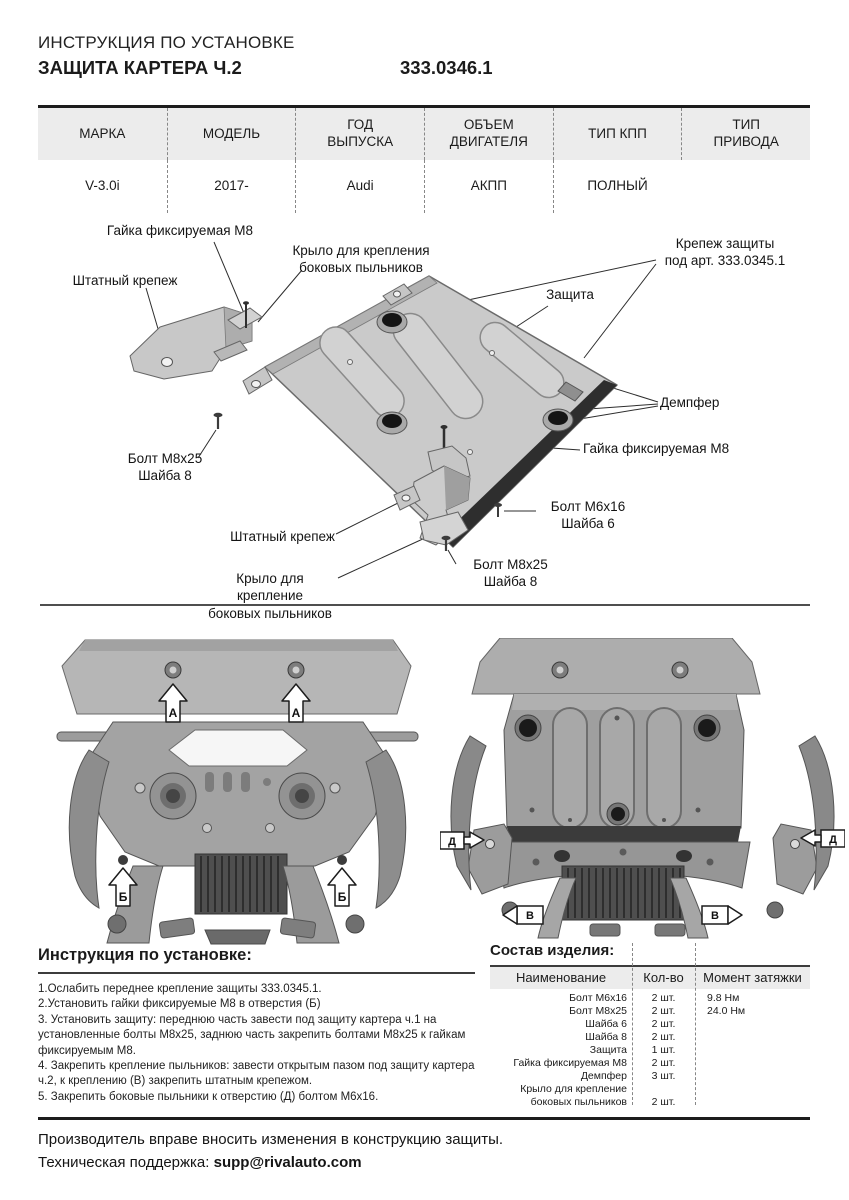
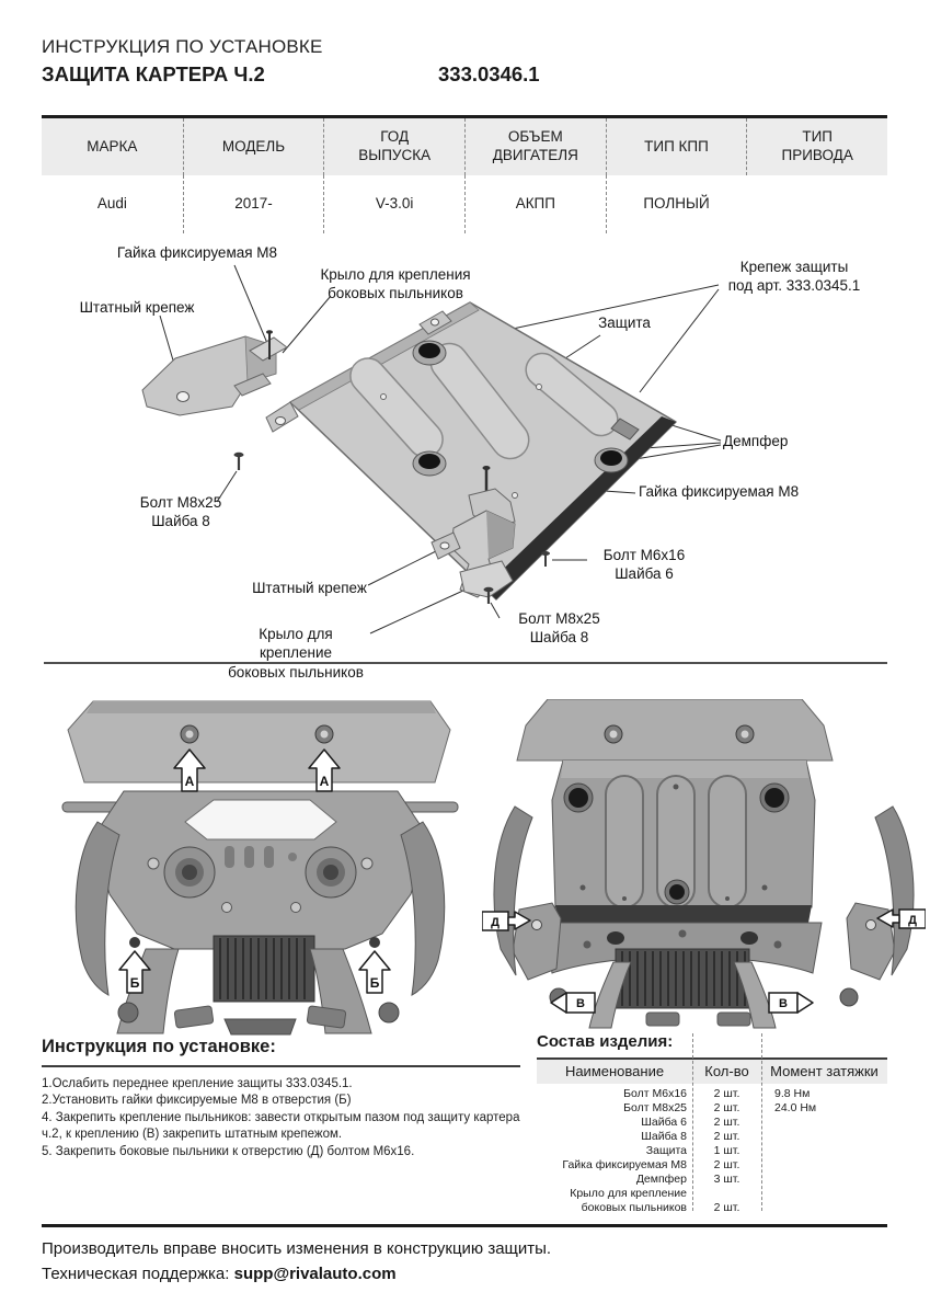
  ИНСТРУКЦИЯ ПО УСТАНОВКЕ
  ЗАЩИТА КАРТЕРА Ч.2
  333.0346.1
  МАРКА
  МОДЕЛЬ
  ГОД
  ВЫПУСКА
  ОБЪЕМ
  ДВИГАТЕЛЯ
  ТИП КПП
  ТИП
  ПРИВОДА
- V-3.0i
+ Audi
  2017-
- Audi
+ V-3.0i
  АКПП
  ПОЛНЫЙ
  Гайка фиксируемая М8
  Крыло для крепления
  боковых пыльников
  Штатный крепеж
  Крепеж защиты
  под арт. 333.0345.1
  Защита
  Демпфер
  Гайка фиксируемая М8
  Болт М8х25
  Шайба 8
  Штатный крепеж
  Крыло для крепление
  боковых пыльников
  Болт М6х16
  Шайба 6
  Болт М8х25
  Шайба 8
  А
  А
  Б
  Б
  Д
  Д
  В
  В
  Инструкция по установке:
  1.Ослабить переднее крепление защиты 333.0345.1.
  2.Установить гайки фиксируемые М8 в отверстия (Б)
- 3. Установить защиту: переднюю часть завести под защиту картера ч.1 на установленные болты М8х25, заднюю часть закрепить болтами М8х25 к гайкам фиксируемым М8.
  4. Закрепить крепление пыльников: завести открытым пазом под защиту картера ч.2, к креплению (В) закрепить штатным крепежом.
  5. Закрепить боковые пыльники к отверстию (Д) болтом М6х16.
  Состав изделия:
  Наименование
  Кол-во
  Момент затяжки
  Болт М6х16
  2 шт.
  9.8 Нм
  Болт М8х25
  2 шт.
  24.0 Нм
  Шайба 6
  2 шт.
  Шайба 8
  2 шт.
  Защита
  1 шт.
  Гайка фиксируемая М8
  2 шт.
  Демпфер
  3 шт.
  Крыло для крепление боковых пыльников
  2 шт.
  Производитель вправе вносить изменения в конструкцию защиты.
  Техническая поддержка: supp@rivalauto.com
